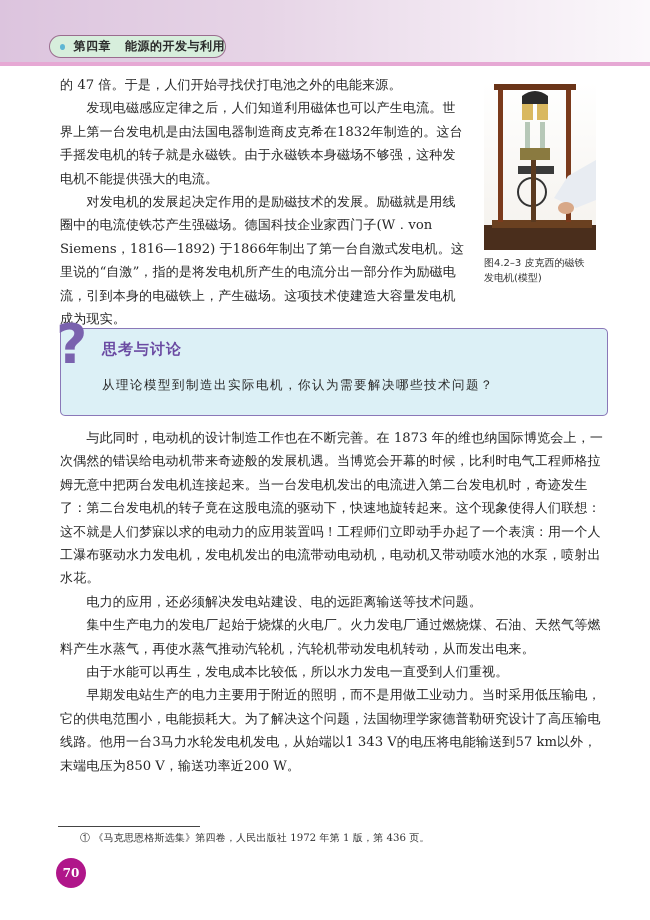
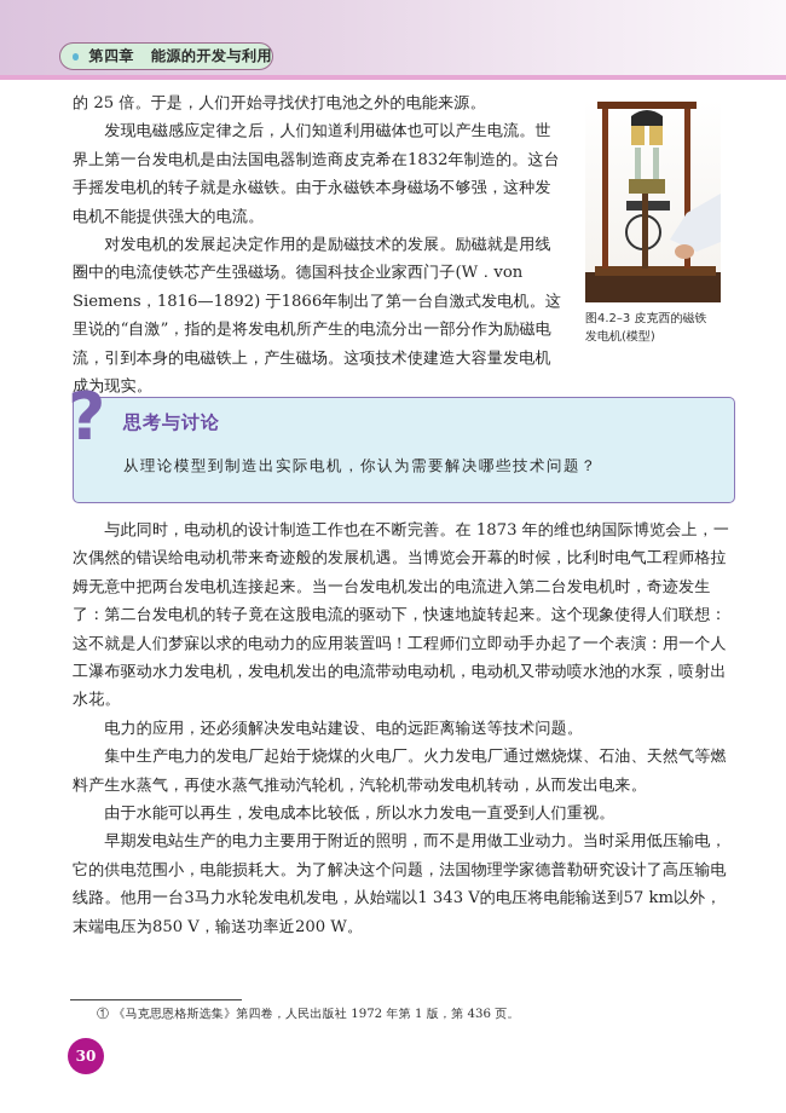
  第四章 能源的开发与利用
- 的 47 倍。于是，人们开始寻找伏打电池之外的电能来源。
+ 的 25 倍。于是，人们开始寻找伏打电池之外的电能来源。
  发现电磁感应定律之后，人们知道利用磁体也可以产生电流。世界上第一台发电机是由法国电器制造商皮克希在1832年制造的。这台手摇发电机的转子就是永磁铁。由于永磁铁本身磁场不够强，这种发电机不能提供强大的电流。
  对发电机的发展起决定作用的是励磁技术的发展。励磁就是用线圈中的电流使铁芯产生强磁场。德国科技企业家西门子(W．von Siemens，1816—1892) 于1866年制出了第一台自激式发电机。这里说的“自激”，指的是将发电机所产生的电流分出一部分作为励磁电流，引到本身的电磁铁上，产生磁场。这项技术使建造大容量发电机成为现实。
  图4.2–3 皮克西的磁铁
  发电机(模型)
  ?
  思考与讨论
  从理论模型到制造出实际电机，你认为需要解决哪些技术问题？
  与此同时，电动机的设计制造工作也在不断完善。在 1873 年的维也纳国际博览会上，一次偶然的错误给电动机带来奇迹般的发展机遇。当博览会开幕的时候，比利时电气工程师格拉姆无意中把两台发电机连接起来。当一台发电机发出的电流进入第二台发电机时，奇迹发生了：第二台发电机的转子竟在这股电流的驱动下，快速地旋转起来。这个现象使得人们联想：这不就是人们梦寐以求的电动力的应用装置吗！工程师们立即动手办起了一个表演：用一个人工瀑布驱动水力发电机，发电机发出的电流带动电动机，电动机又带动喷水池的水泵，喷射出水花。
  电力的应用，还必须解决发电站建设、电的远距离输送等技术问题。
  集中生产电力的发电厂起始于烧煤的火电厂。火力发电厂通过燃烧煤、石油、天然气等燃料产生水蒸气，再使水蒸气推动汽轮机，汽轮机带动发电机转动，从而发出电来。
  由于水能可以再生，发电成本比较低，所以水力发电一直受到人们重视。
  早期发电站生产的电力主要用于附近的照明，而不是用做工业动力。当时采用低压输电，它的供电范围小，电能损耗大。为了解决这个问题，法国物理学家德普勒研究设计了高压输电线路。他用一台3马力水轮发电机发电，从始端以1 343 V的电压将电能输送到57 km以外，末端电压为850 V，输送功率近200 W。
  ① 《马克思恩格斯选集》第四卷，人民出版社 1972 年第 1 版，第 436 页。
- 70
+ 30
